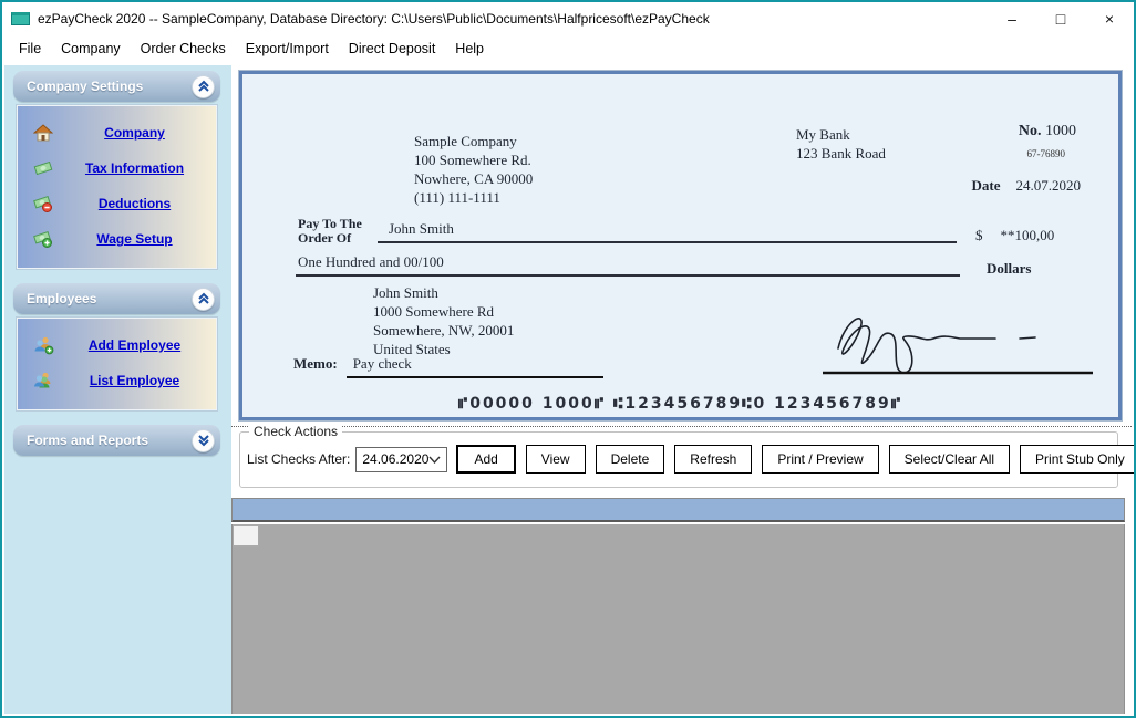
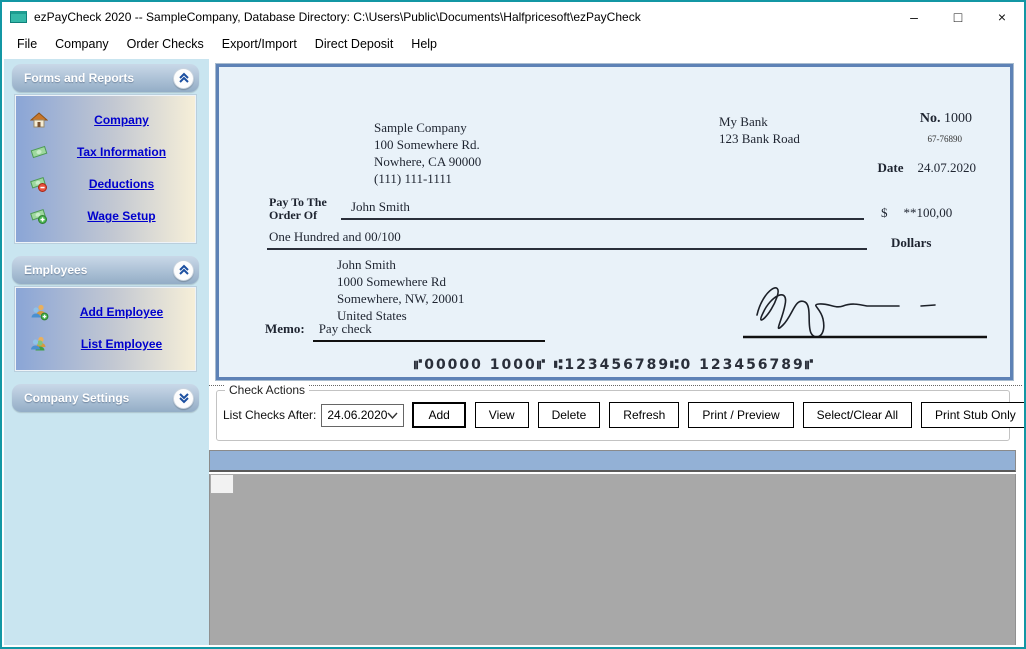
  ezPayCheck 2020 -- SampleCompany, Database Directory: C:\Users\Public\Documents\Halfpricesoft\ezPayCheck
  –
  □
  ×
  File
  Company
  Order Checks
  Export/Import
  Direct Deposit
  Help
- Company Settings
+ Forms and Reports
  Company
  Tax Information
  Deductions
  Wage Setup
  Employees
  Add Employee
  List Employee
- Forms and Reports
+ Company Settings
  Sample Company
  100 Somewhere Rd.
  Nowhere, CA 90000
  (111) 111-1111
  My Bank
  123 Bank Road
  No. 1000
  67-76890
  Date 24.07.2020
  Pay To The
  Order Of
  John Smith
  $ **100,00
  One Hundred and 00/100
  Dollars
  John Smith
  1000 Somewhere Rd
  Somewhere, NW, 20001
  United States
  Memo:
  Pay check
  ⑈00000 1000⑈ ⑆123456789⑆0 123456789⑈
  Check Actions
  List Checks After:
  24.06.2020
  Add
  View
  Delete
  Refresh
  Print / Preview
  Select/Clear All
  Print Stub Only
